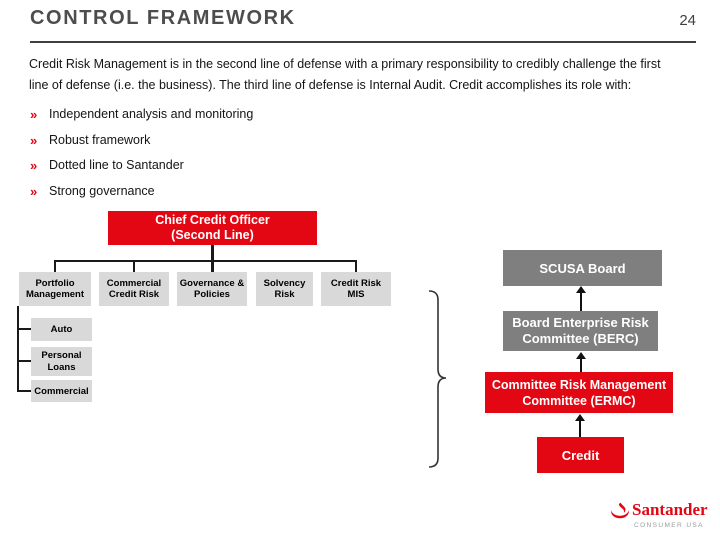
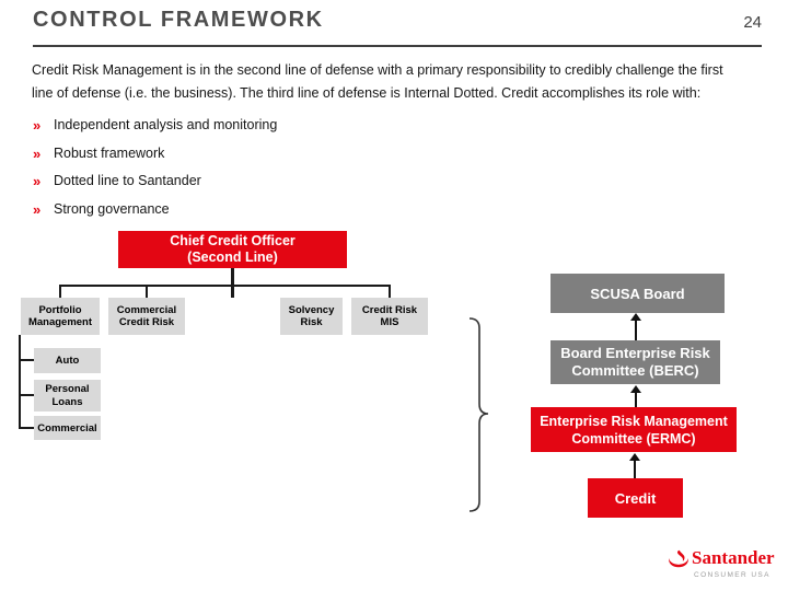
  CONTROL FRAMEWORK
  24
  Credit Risk Management is in the second line of defense with a primary responsibility to credibly challenge the first
- line of defense (i.e. the business). The third line of defense is Internal Audit. Credit accomplishes its role with:
+ line of defense (i.e. the business). The third line of defense is Internal Dotted. Credit accomplishes its role with:
  »
  Independent analysis and monitoring
  »
  Robust framework
  »
  Dotted line to Santander
  »
  Strong governance
  Chief Credit Officer
  (Second Line)
  Portfolio Management
  Commercial Credit Risk
- Governance & Policies
  Solvency Risk
  Credit Risk MIS
  Auto
  Personal Loans
  Commercial
  SCUSA Board
  Board Enterprise Risk Committee (BERC)
- Committee Risk Management Committee (ERMC)
+ Enterprise Risk Management Committee (ERMC)
  Credit
  Santander
